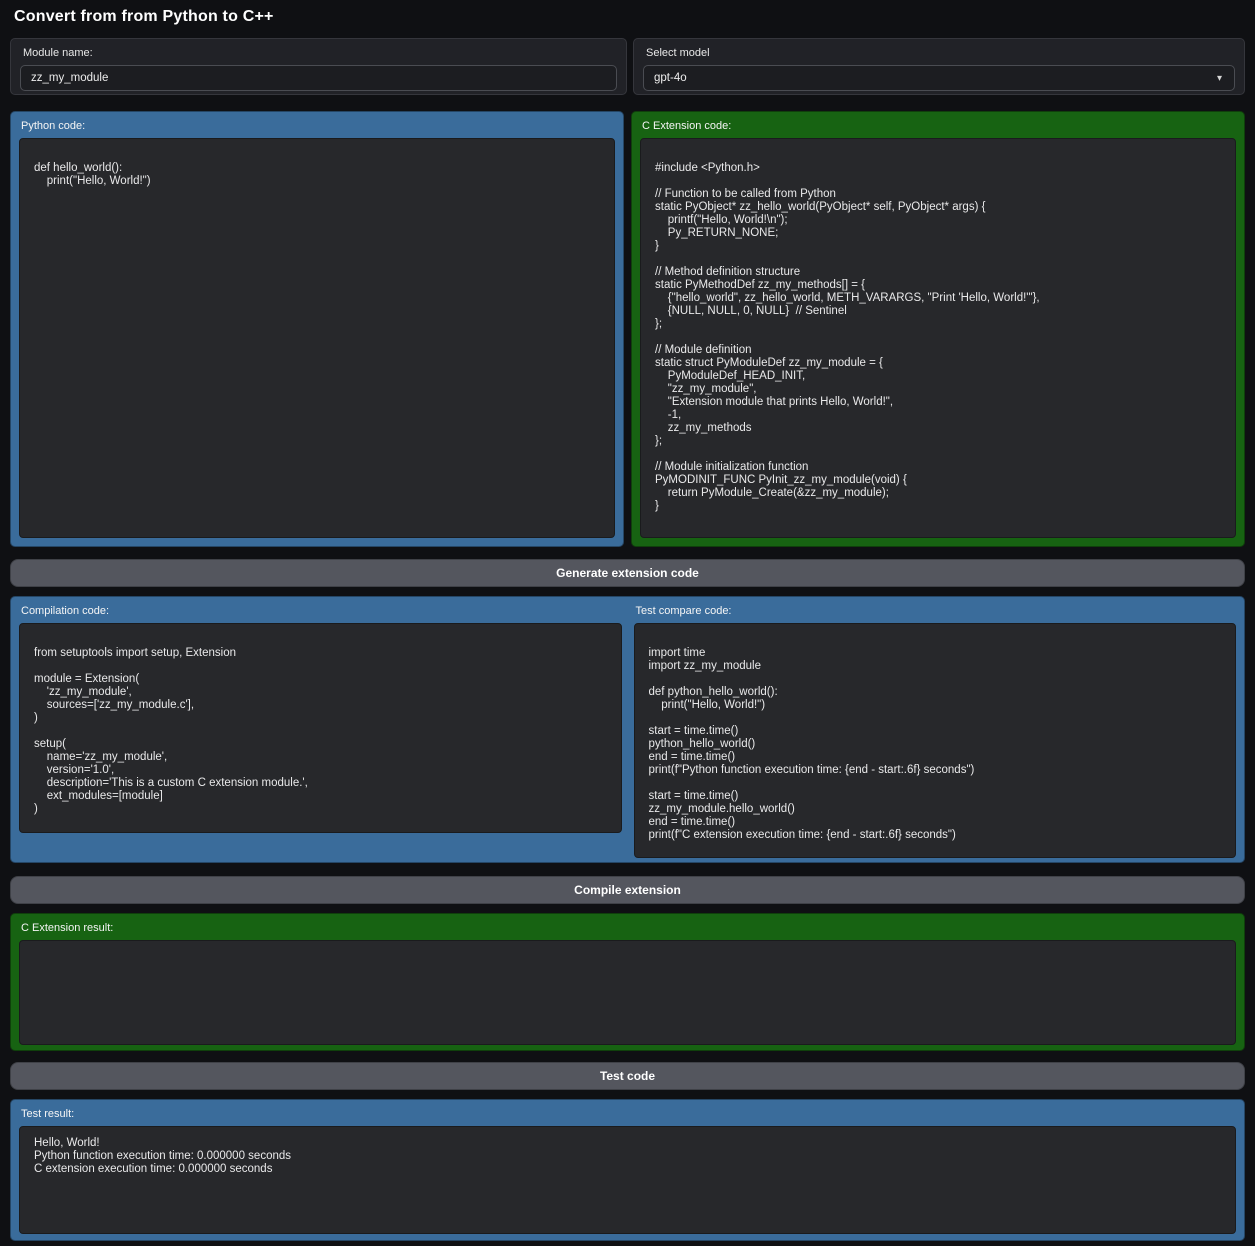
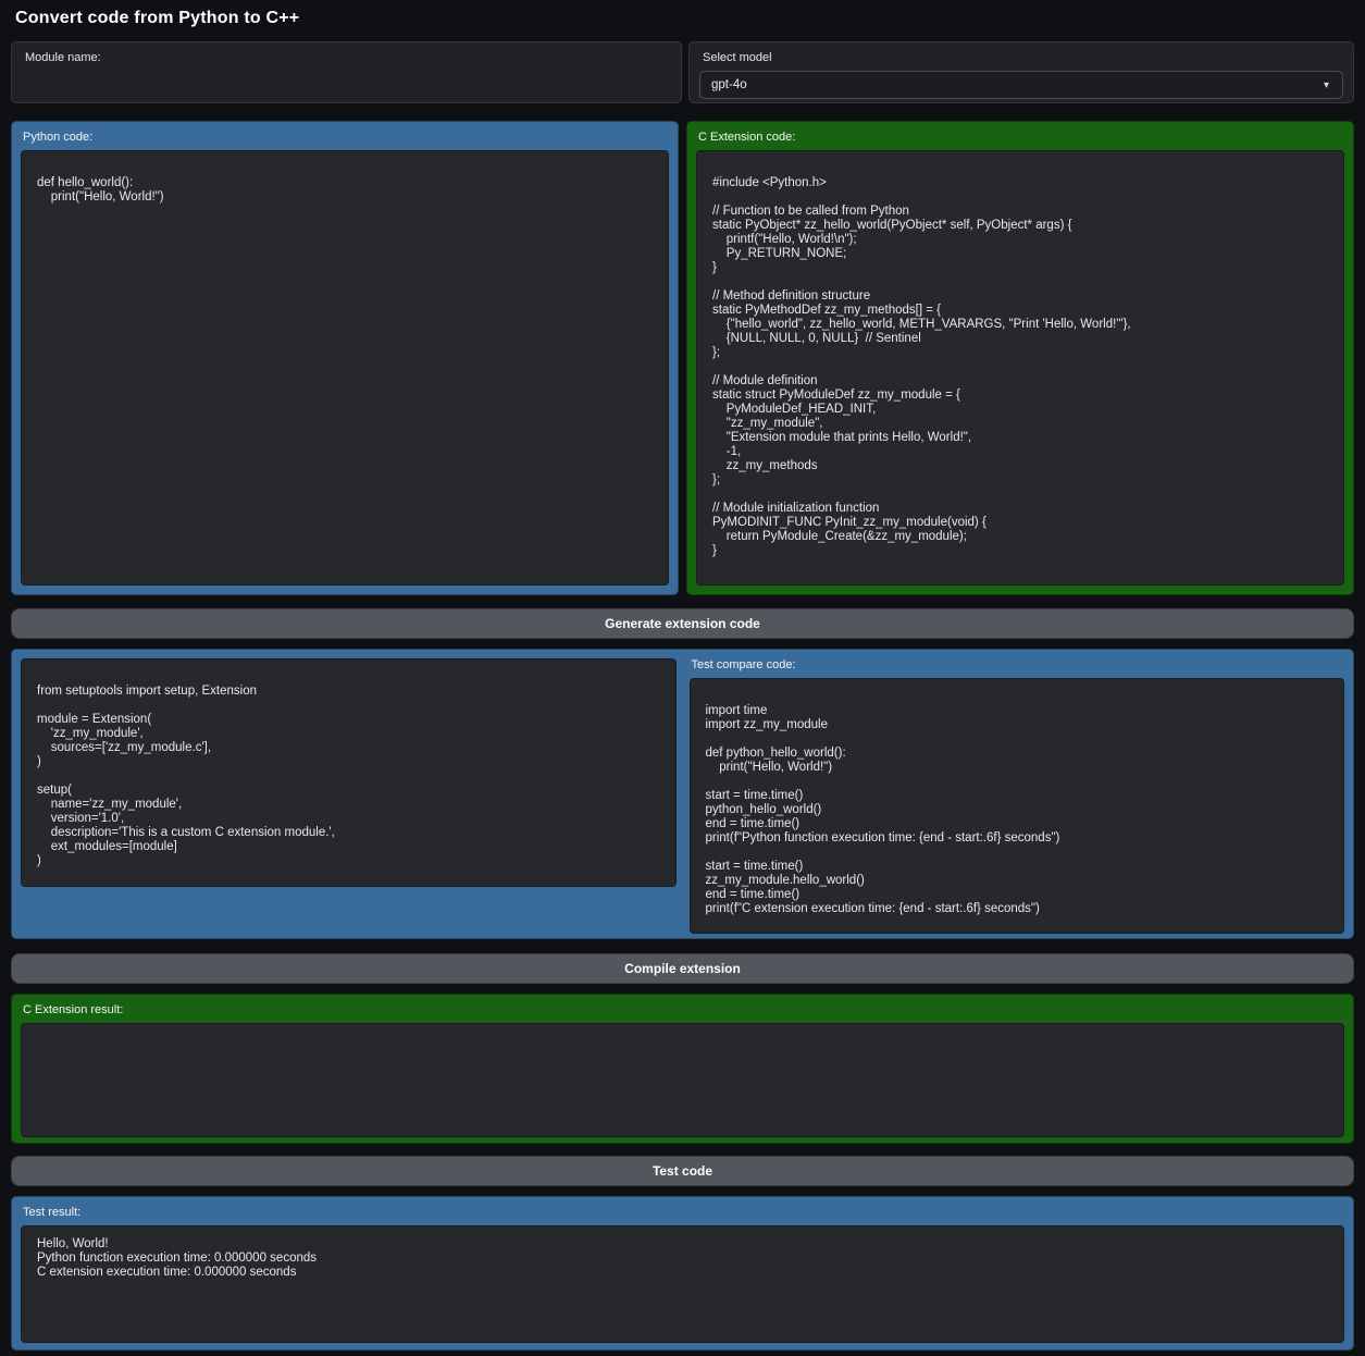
- Convert from from Python to C++
+ Convert code from Python to C++
  Module name:
- zz_my_module
  Select model
  gpt-4o
  ▾
  Python code:
  def hello_world():
  print("Hello, World!")
  C Extension code:
  #include <Python.h>
  // Function to be called from Python
  static PyObject* zz_hello_world(PyObject* self, PyObject* args) {
  printf("Hello, World!\n");
  Py_RETURN_NONE;
  }
  // Method definition structure
  static PyMethodDef zz_my_methods[] = {
  {"hello_world", zz_hello_world, METH_VARARGS, "Print 'Hello, World!'"},
  {NULL, NULL, 0, NULL} // Sentinel
  };
  // Module definition
  static struct PyModuleDef zz_my_module = {
  PyModuleDef_HEAD_INIT,
  "zz_my_module",
  "Extension module that prints Hello, World!",
  -1,
  zz_my_methods
  };
  // Module initialization function
  PyMODINIT_FUNC PyInit_zz_my_module(void) {
  return PyModule_Create(&zz_my_module);
  }
  Generate extension code
- Compilation code:
  from setuptools import setup, Extension
  module = Extension(
  'zz_my_module',
  sources=['zz_my_module.c'],
  )
  setup(
  name='zz_my_module',
  version='1.0',
  description='This is a custom C extension module.',
  ext_modules=[module]
  )
  Test compare code:
  import time
  import zz_my_module
  def python_hello_world():
  print("Hello, World!")
  start = time.time()
  python_hello_world()
  end = time.time()
  print(f"Python function execution time: {end - start:.6f} seconds")
  start = time.time()
  zz_my_module.hello_world()
  end = time.time()
  print(f"C extension execution time: {end - start:.6f} seconds")
  Compile extension
  C Extension result:
  Test code
  Test result:
  Hello, World!
  Python function execution time: 0.000000 seconds
  C extension execution time: 0.000000 seconds
